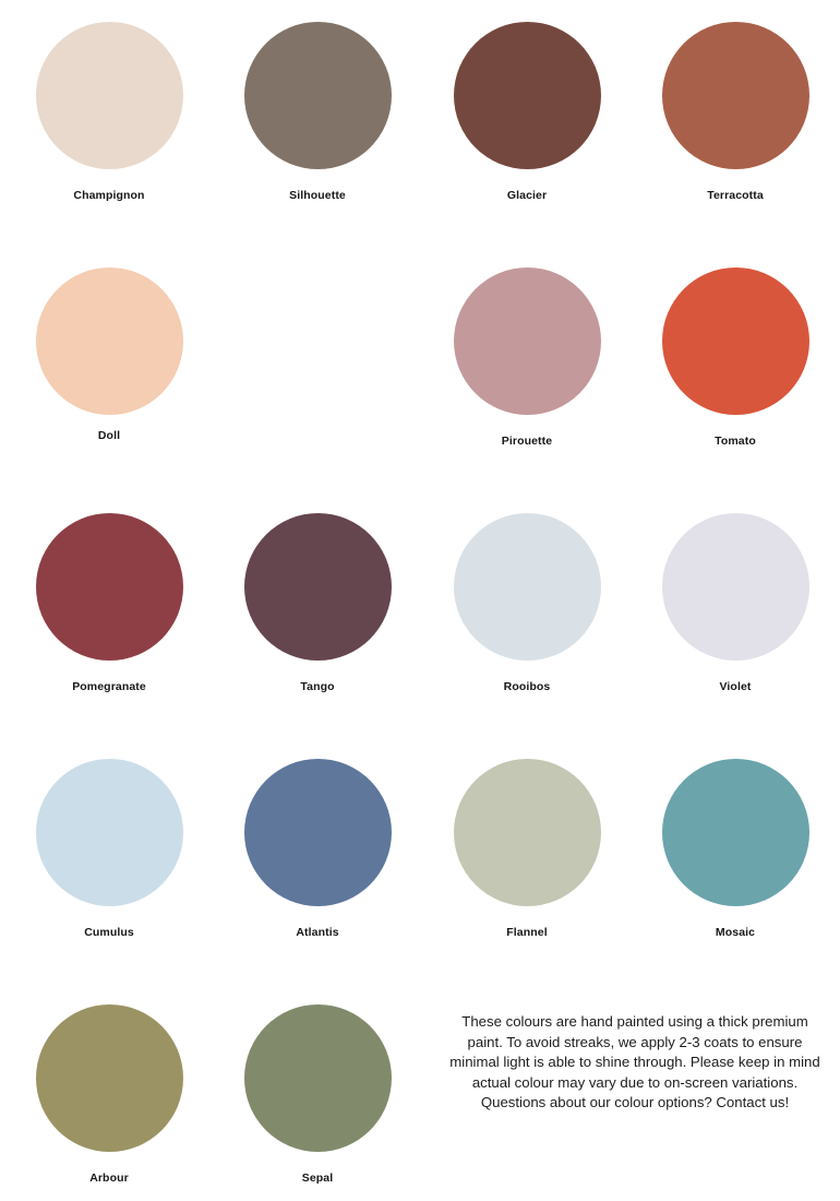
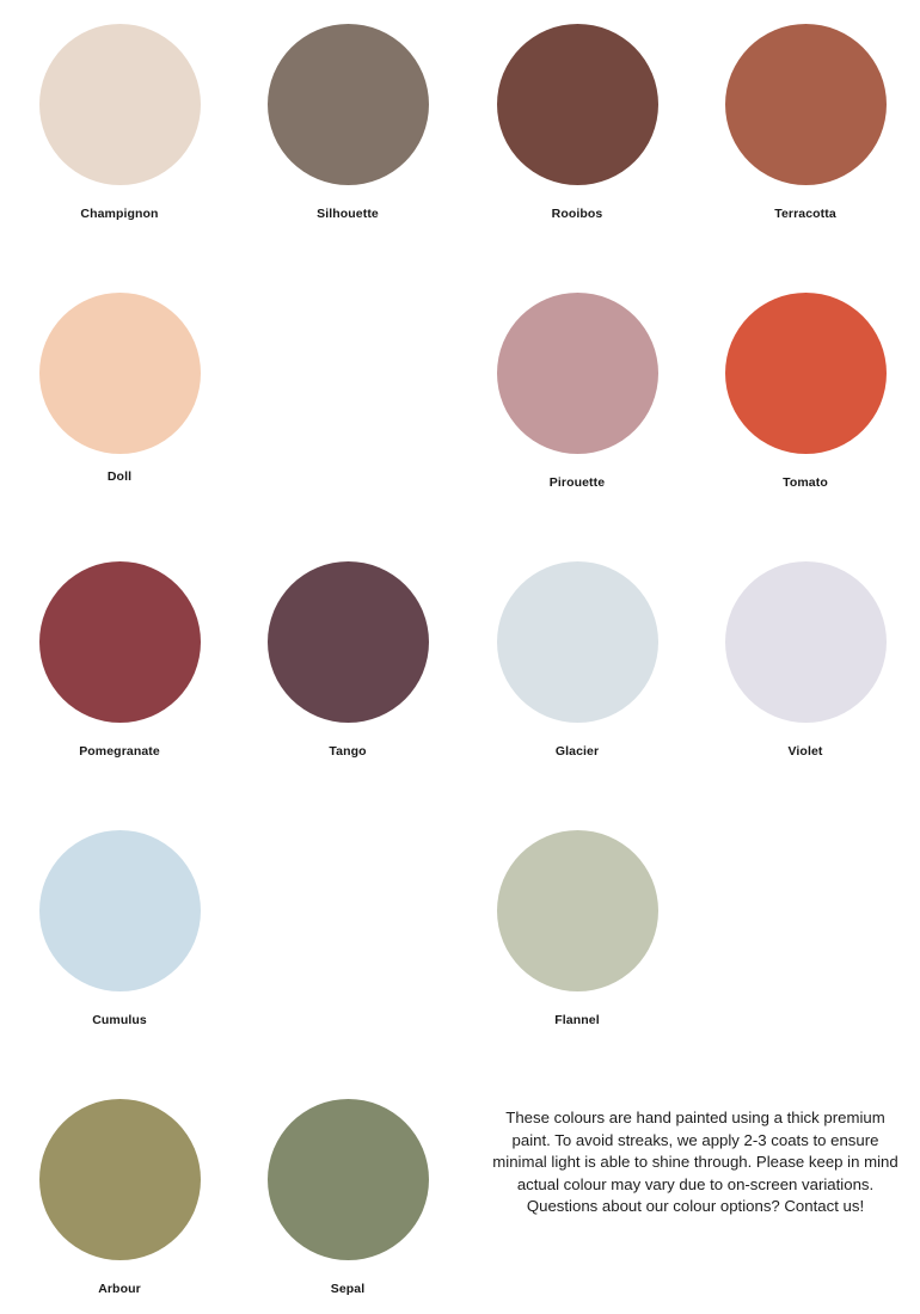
  Champignon
  Silhouette
- Glacier
+ Rooibos
  Terracotta
  Doll
  Pirouette
  Tomato
  Pomegranate
  Tango
- Rooibos
+ Glacier
  Violet
  Cumulus
- Atlantis
  Flannel
- Mosaic
  Arbour
  Sepal
  These colours are hand painted using a thick premium paint. To avoid streaks, we apply 2-3 coats to ensure minimal light is able to shine through. Please keep in mind actual colour may vary due to on-screen variations.
  Questions about our colour options? Contact us!
